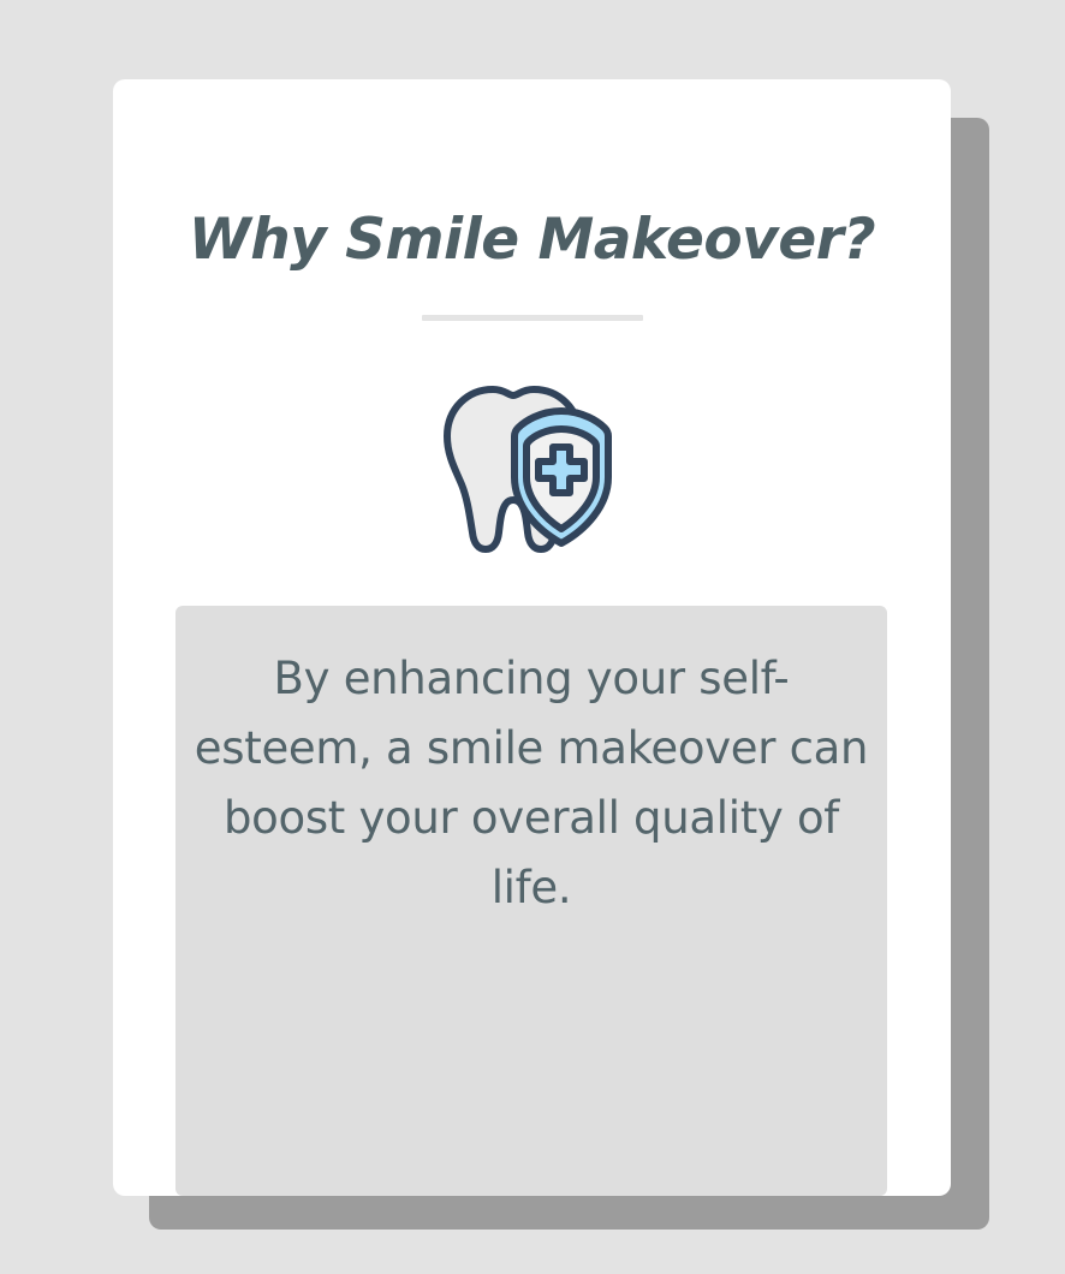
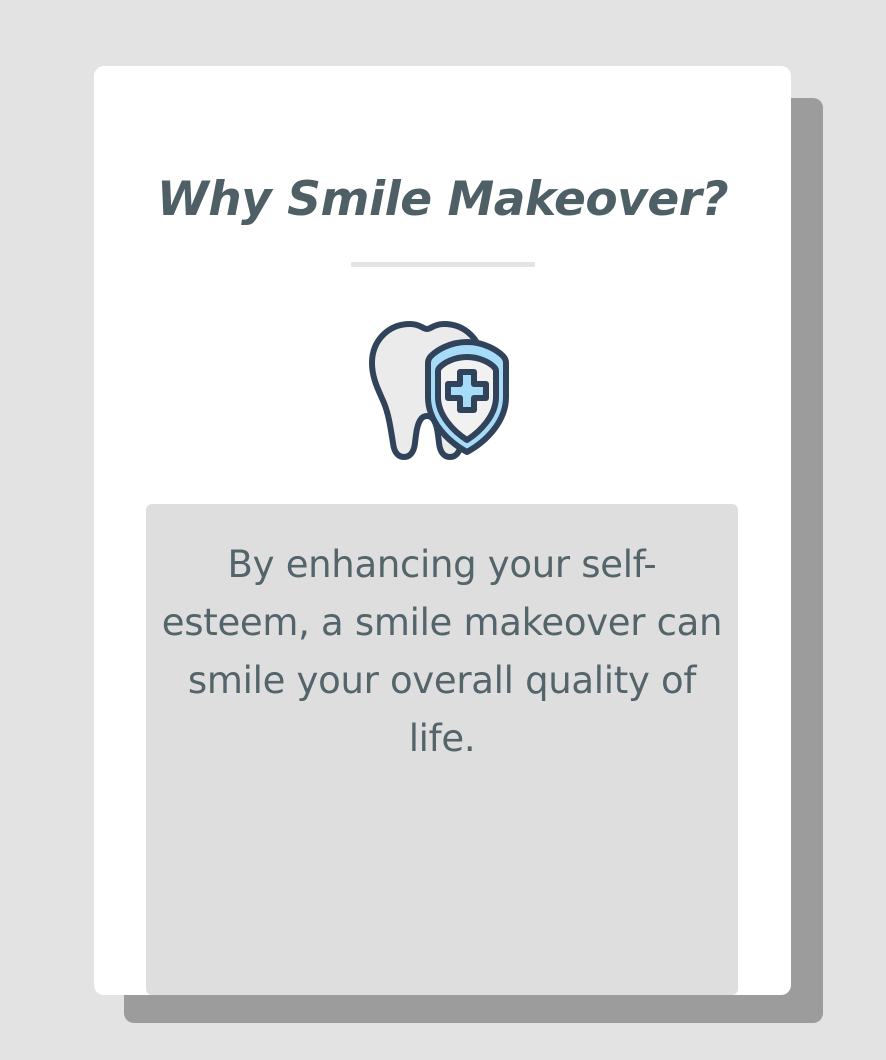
  Why Smile Makeover?
- By enhancing your self-esteem, a smile makeover can boost your overall quality of life.
+ By enhancing your self-esteem, a smile makeover can smile your overall quality of life.
